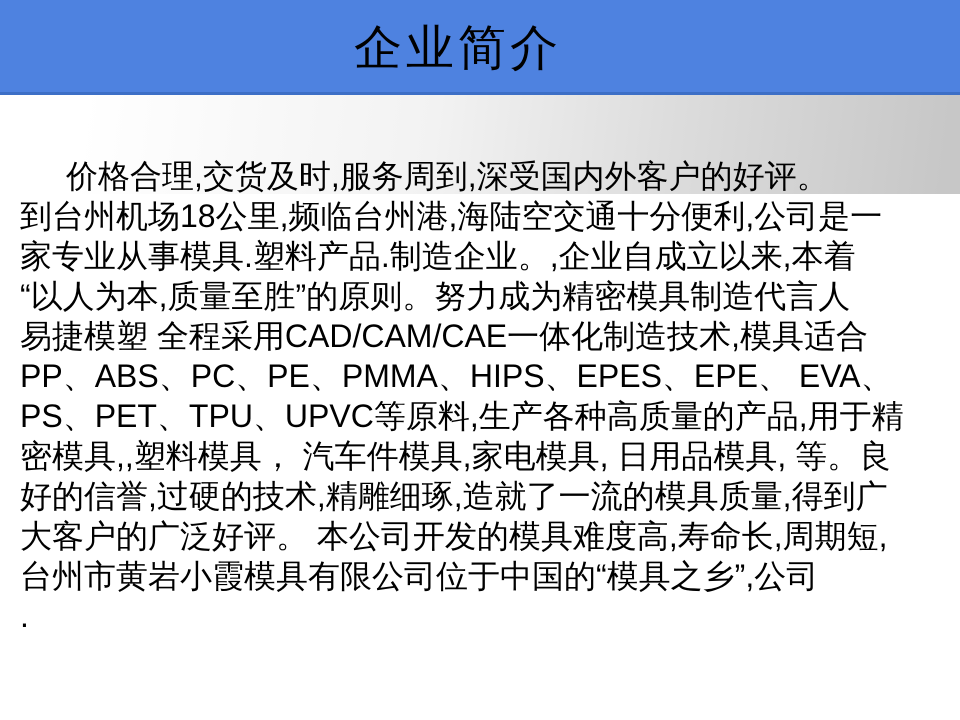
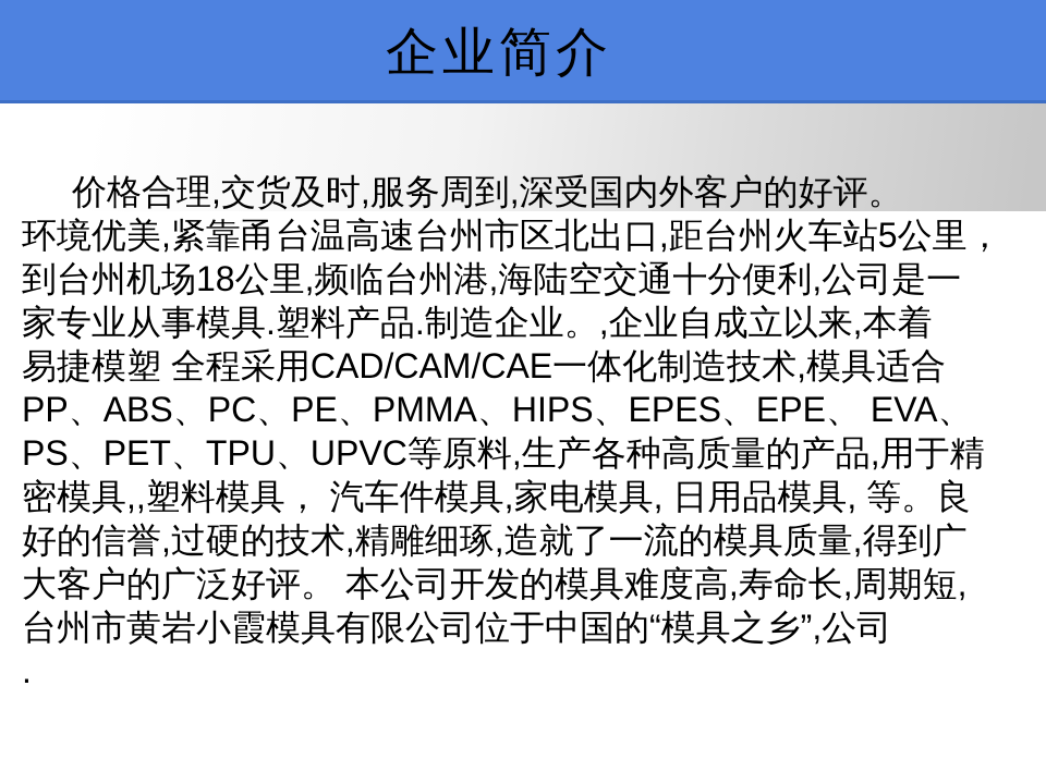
  企业简介
  价格合理,交货及时,服务周到,深受国内外客户的好评。
+ 环境优美,紧靠甬台温高速台州市区北出口,距台州火车站5公里，
  到台州机场18公里,频临台州港,海陆空交通十分便利,公司是一
  家专业从事模具.塑料产品.制造企业。,企业自成立以来,本着
- “以人为本,质量至胜”的原则。努力成为精密模具制造代言人
  易捷模塑 全程采用CAD/CAM/CAE一体化制造技术,模具适合
  PP、ABS、PC、PE、PMMA、HIPS、EPES、EPE、 EVA、
  PS、PET、TPU、UPVC等原料,生产各种高质量的产品,用于精
  密模具,,塑料模具， 汽车件模具,家电模具, 日用品模具, 等。良
  好的信誉,过硬的技术,精雕细琢,造就了一流的模具质量,得到广
  大客户的广泛好评。 本公司开发的模具难度高,寿命长,周期短,
  台州市黄岩小霞模具有限公司位于中国的“模具之乡”,公司
  .
